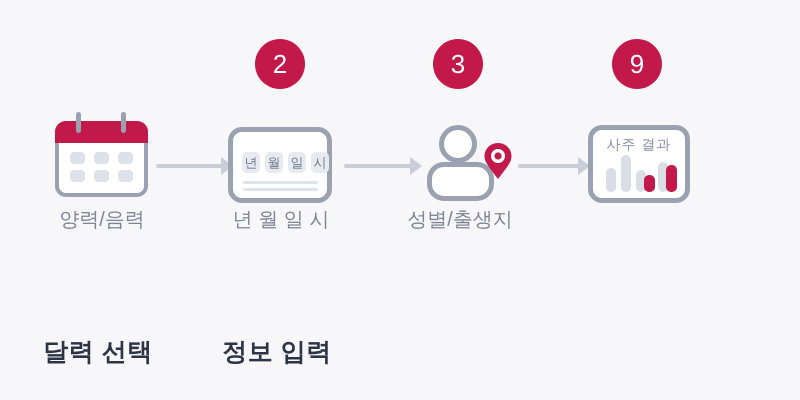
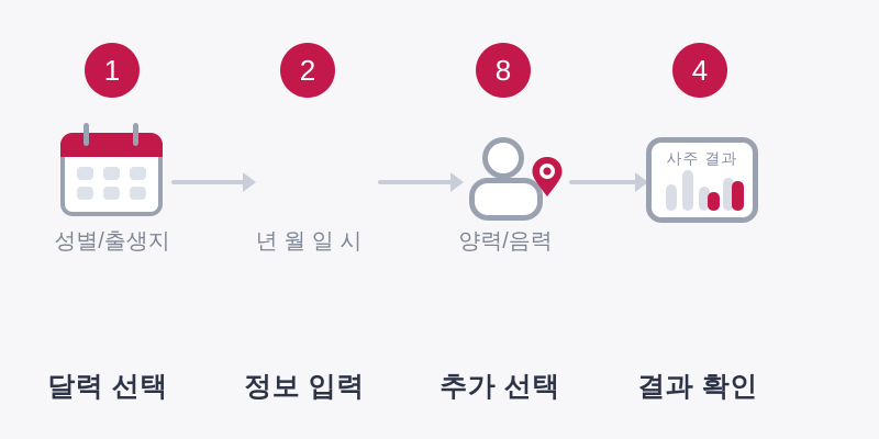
+ 1
  2
- 3
+ 8
- 9
+ 4
- 년
- 월
- 일
- 시
  사주 결과
- 양력/음력
+ 성별/출생지
  년 월 일 시
- 성별/출생지
+ 양력/음력
  달력 선택
  정보 입력
+ 추가 선택
+ 결과 확인
